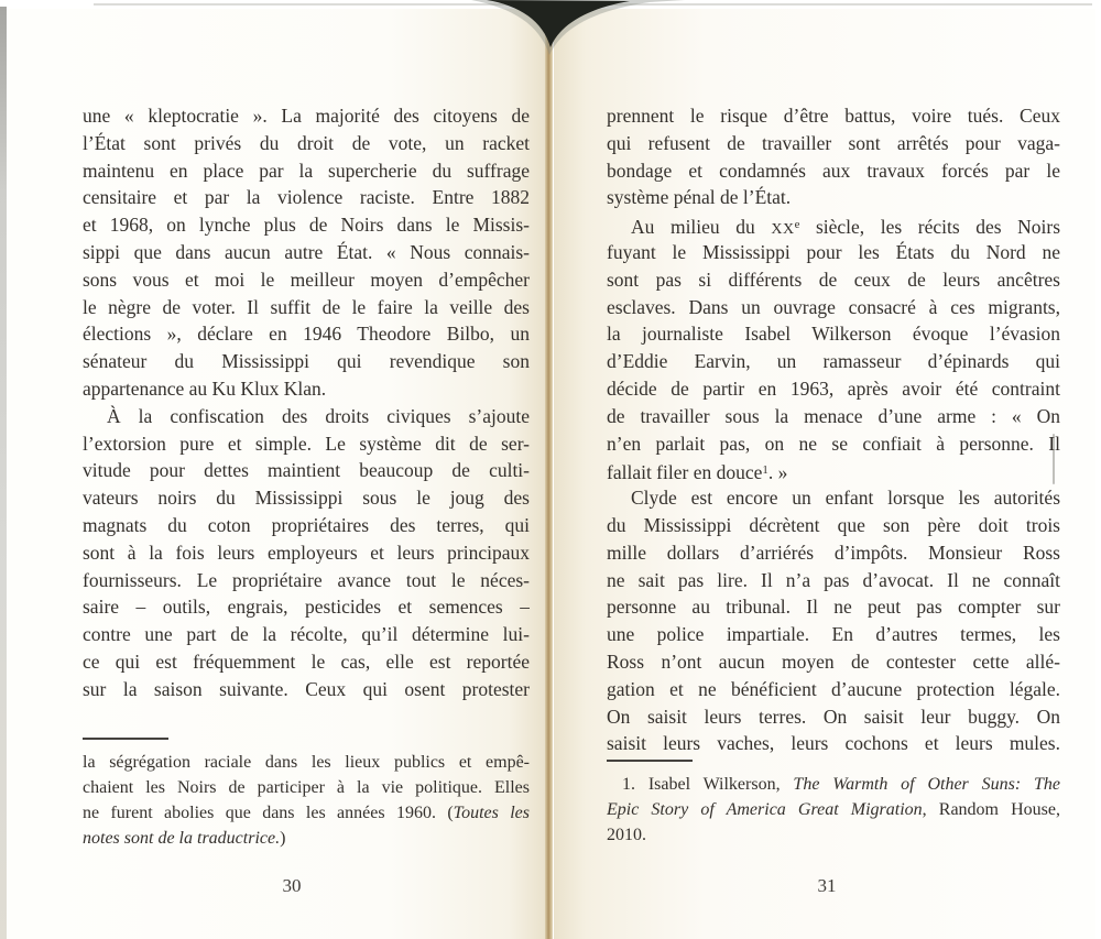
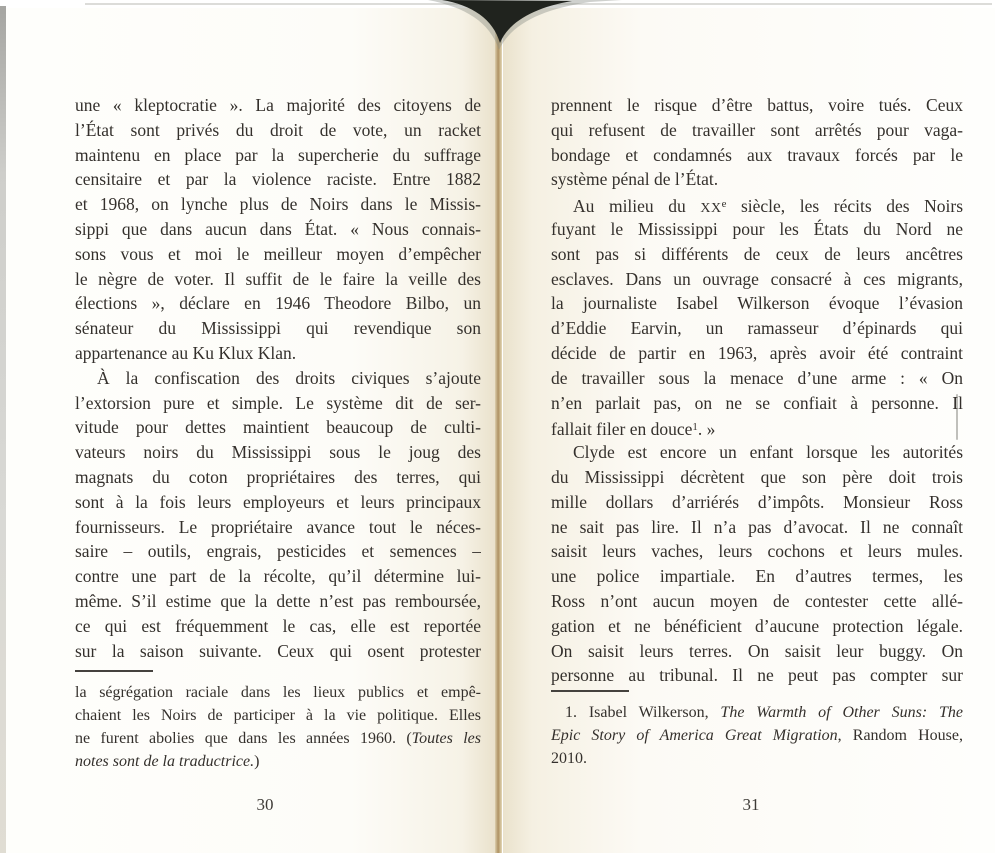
  une « kleptocratie ». La majorité des citoyens de
  l’État sont privés du droit de vote, un racket
  maintenu en place par la supercherie du suffrage
  censitaire et par la violence raciste. Entre 1882
  et 1968, on lynche plus de Noirs dans le Missis-
- sippi que dans aucun autre État. « Nous connais-
+ sippi que dans aucun dans État. « Nous connais-
  sons vous et moi le meilleur moyen d’empêcher
  le nègre de voter. Il suffit de le faire la veille des
  élections », déclare en 1946 Theodore Bilbo, un
  sénateur du Mississippi qui revendique son
  appartenance au Ku Klux Klan.
  À la confiscation des droits civiques s’ajoute
  l’extorsion pure et simple. Le système dit de ser-
  vitude pour dettes maintient beaucoup de culti-
  vateurs noirs du Mississippi sous le joug des
  magnats du coton propriétaires des terres, qui
  sont à la fois leurs employeurs et leurs principaux
  fournisseurs. Le propriétaire avance tout le néces-
  saire – outils, engrais, pesticides et semences –
  contre une part de la récolte, qu’il détermine lui-
+ même. S’il estime que la dette n’est pas remboursée,
  ce qui est fréquemment le cas, elle est reportée
  sur la saison suivante. Ceux qui osent protester
  la ségrégation raciale dans les lieux publics et empê-
  chaient les Noirs de participer à la vie politique. Elles
  ne furent abolies que dans les années 1960. (Toutes les
  notes sont de la traductrice.)
  30
  prennent le risque d’être battus, voire tués. Ceux
  qui refusent de travailler sont arrêtés pour vaga-
  bondage et condamnés aux travaux forcés par le
  système pénal de l’État.
  Au milieu du XXe siècle, les récits des Noirs
  fuyant le Mississippi pour les États du Nord ne
  sont pas si différents de ceux de leurs ancêtres
  esclaves. Dans un ouvrage consacré à ces migrants,
  la journaliste Isabel Wilkerson évoque l’évasion
  d’Eddie Earvin, un ramasseur d’épinards qui
  décide de partir en 1963, après avoir été contraint
  de travailler sous la menace d’une arme : « On
  n’en parlait pas, on ne se confiait à personne. Il
  fallait filer en douce1. »
  Clyde est encore un enfant lorsque les autorités
  du Mississippi décrètent que son père doit trois
  mille dollars d’arriérés d’impôts. Monsieur Ross
  ne sait pas lire. Il n’a pas d’avocat. Il ne connaît
- personne au tribunal. Il ne peut pas compter sur
+ saisit leurs vaches, leurs cochons et leurs mules.
  une police impartiale. En d’autres termes, les
  Ross n’ont aucun moyen de contester cette allé-
  gation et ne bénéficient d’aucune protection légale.
  On saisit leurs terres. On saisit leur buggy. On
- saisit leurs vaches, leurs cochons et leurs mules.
+ personne au tribunal. Il ne peut pas compter sur
  1. Isabel Wilkerson, The Warmth of Other Suns: The
  Epic Story of America Great Migration, Random House,
  2010.
  31
